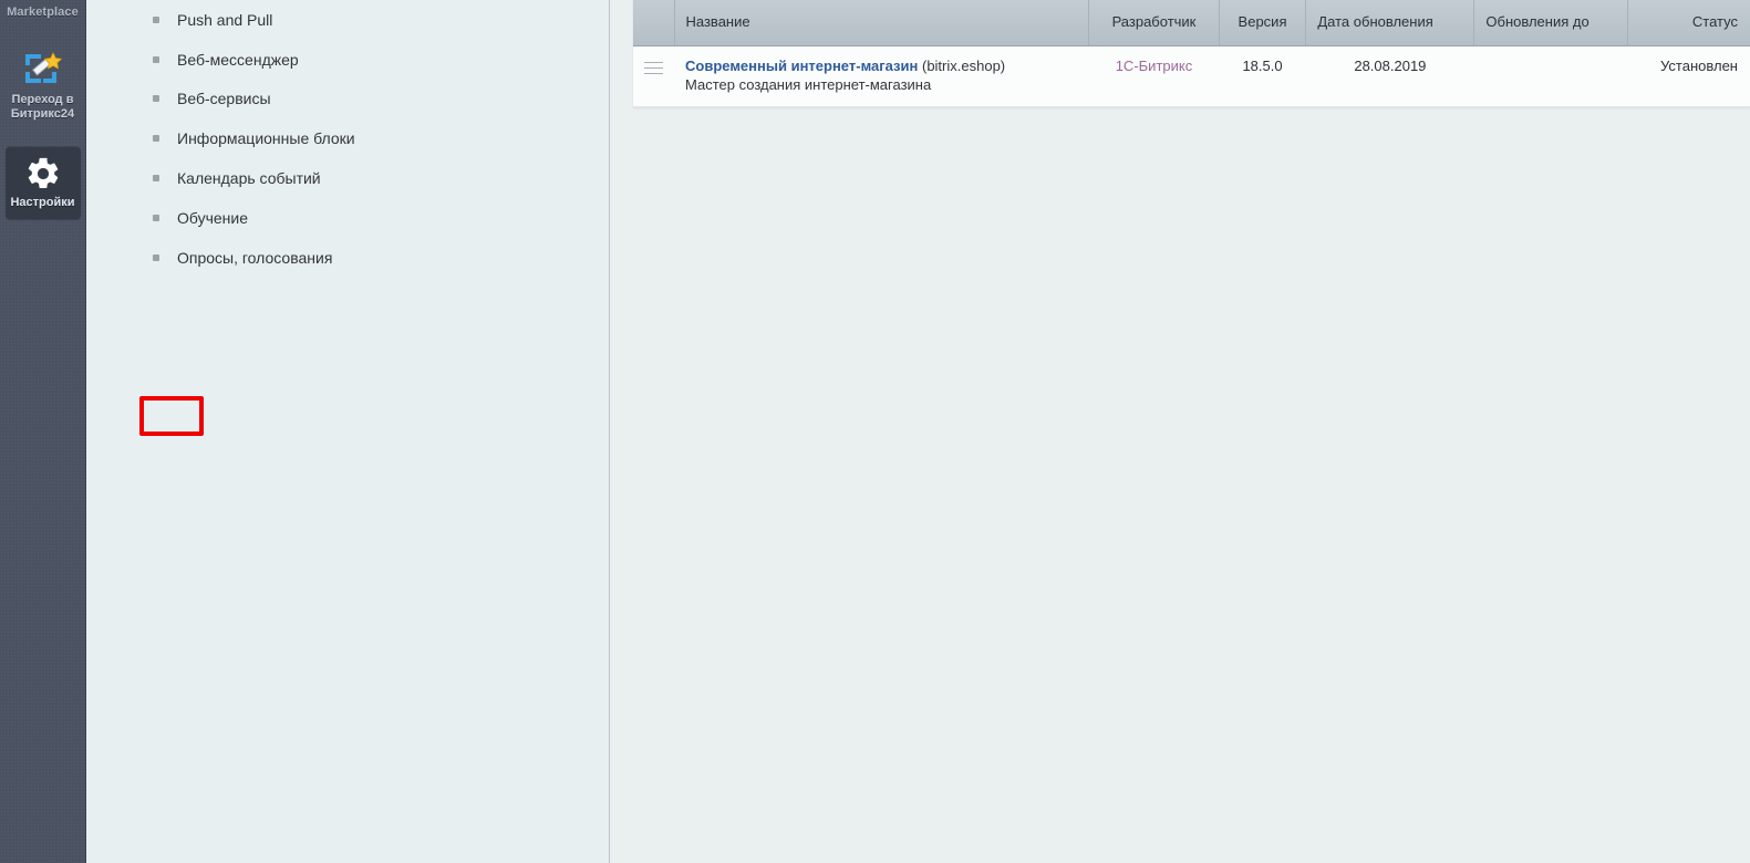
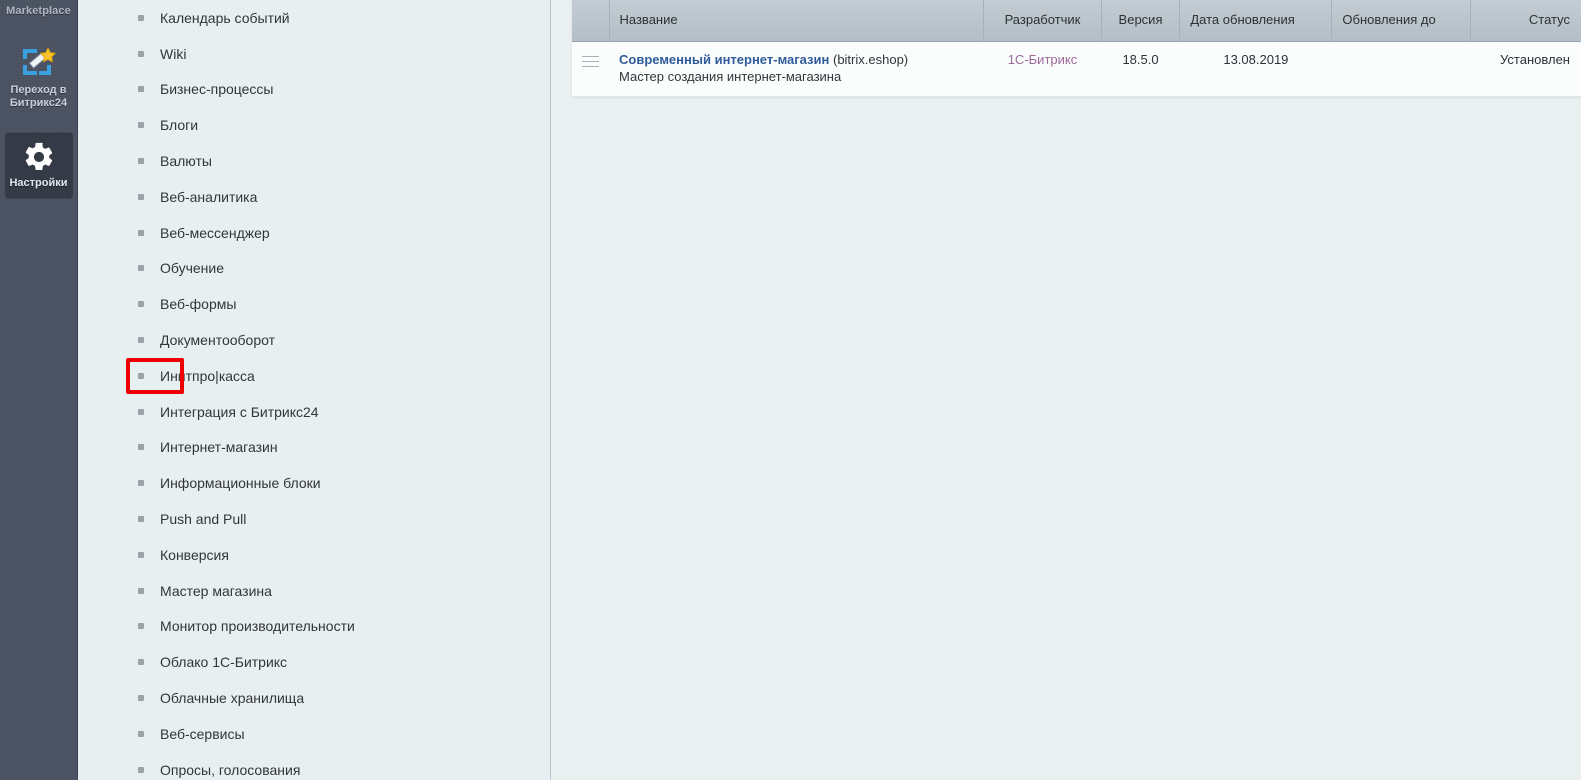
  Marketplace
  Переход в
  Битрикс24
  Настройки
- Push and Pull
+ Календарь событий
+ Wiki
+ Бизнес-процессы
+ Блоги
+ Валюты
+ Веб-аналитика
  Веб-мессенджер
- Веб-сервисы
+ Обучение
+ Веб-формы
+ Документооборот
+ Инитпро|касса
+ Интеграция с Битрикс24
+ Интернет-магазин
  Информационные блоки
- Календарь событий
+ Push and Pull
+ Конверсия
+ Мастер магазина
+ Монитор производительности
+ Облако 1С-Битрикс
+ Облачные хранилища
- Обучение
+ Веб-сервисы
  Опросы, голосования
  	Название	Разработчик	Версия	Дата обновления	Обновления до	Статус
- 	Современный интернет-магазин (bitrix.eshop) Мастер создания интернет-магазина	1С-Битрикс	18.5.0	28.08.2019		Установлен
+ 	Современный интернет-магазин (bitrix.eshop) Мастер создания интернет-магазина	1С-Битрикс	18.5.0	13.08.2019		Установлен
